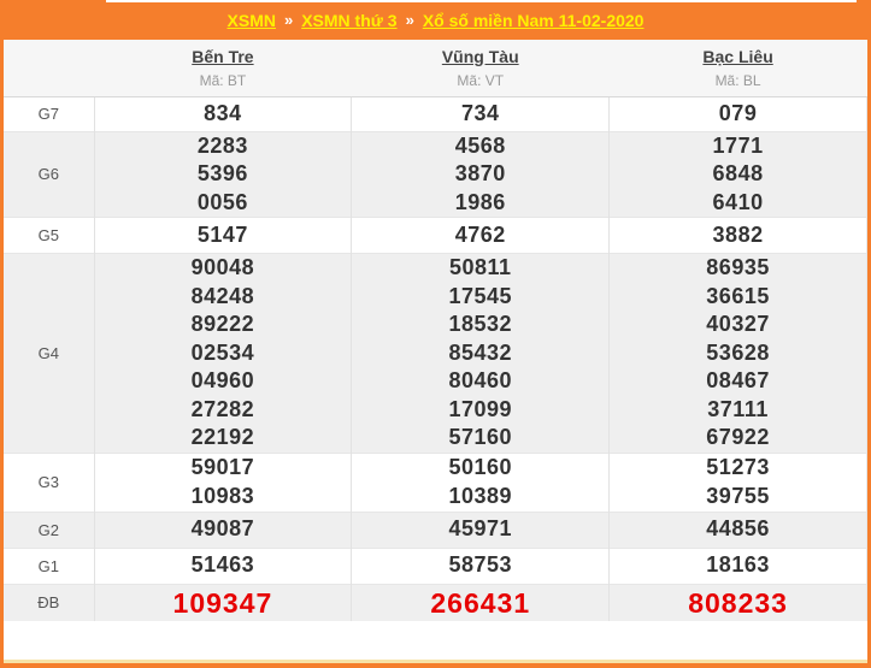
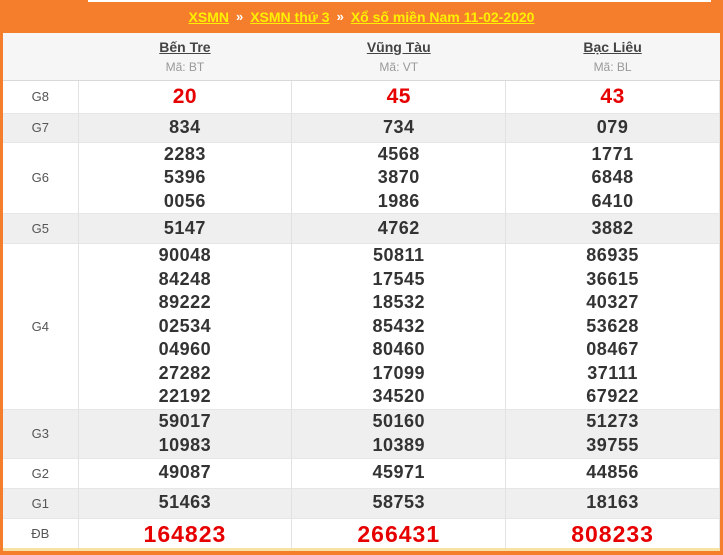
  XSMN
  »
  XSMN thứ 3
  »
  Xổ số miền Nam 11-02-2020
  	Bến Tre Mã: BT	Vũng Tàu Mã: VT	Bạc Liêu Mã: BL
+ G8	20	45	43
  G7	834	734	079
  G6	228353960056	456838701986	177168486410
  G5	5147	4762	3882
- G4	90048842488922202534049602728222192	50811175451853285432804601709957160	86935366154032753628084673711167922
+ G4	90048842488922202534049602728222192	50811175451853285432804601709934520	86935366154032753628084673711167922
  G3	5901710983	5016010389	5127339755
  G2	49087	45971	44856
  G1	51463	58753	18163
- ĐB	109347	266431	808233
+ ĐB	164823	266431	808233
